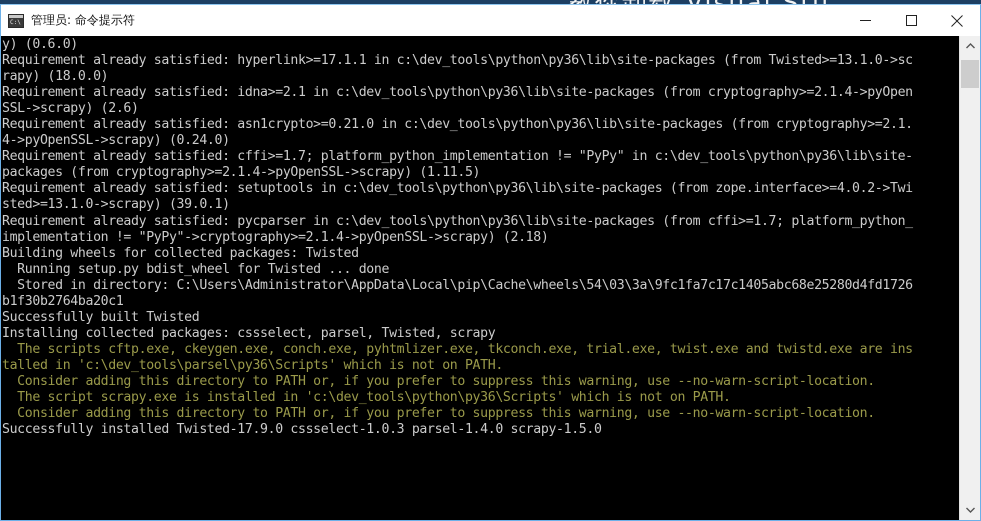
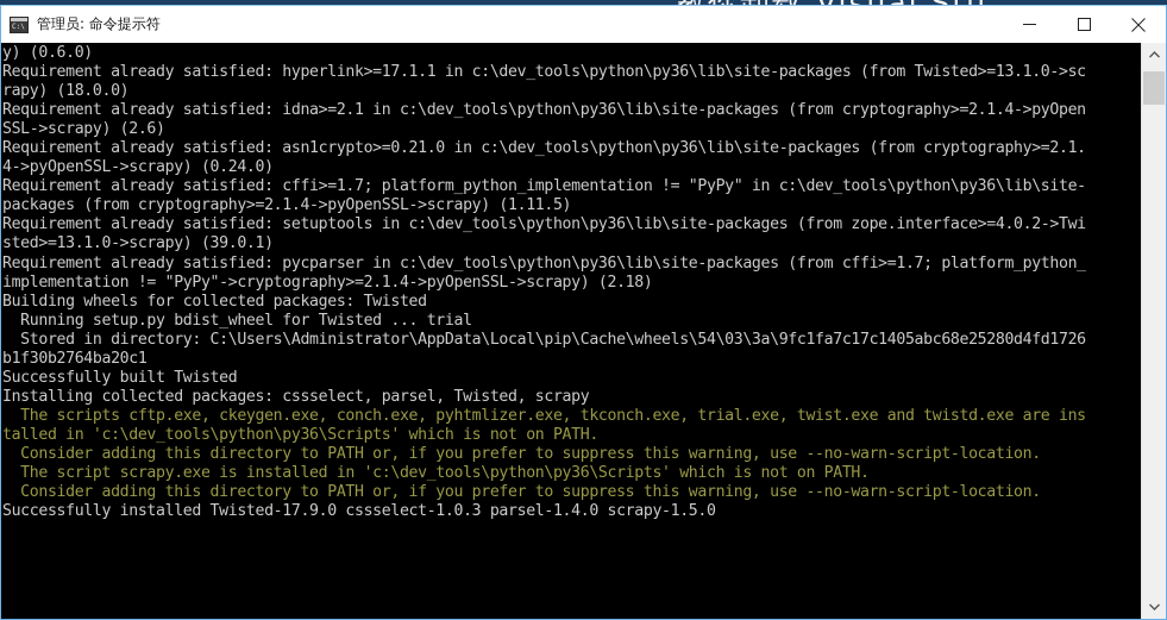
  教你卸载 Visual Stu
  管理员: 命令提示符
  y) (0.6.0)
  Requirement already satisfied: hyperlink>=17.1.1 in c:\dev_tools\python\py36\lib\site-packages (from Twisted>=13.1.0->sc
  rapy) (18.0.0)
  Requirement already satisfied: idna>=2.1 in c:\dev_tools\python\py36\lib\site-packages (from cryptography>=2.1.4->pyOpen
  SSL->scrapy) (2.6)
  Requirement already satisfied: asn1crypto>=0.21.0 in c:\dev_tools\python\py36\lib\site-packages (from cryptography>=2.1.
  4->pyOpenSSL->scrapy) (0.24.0)
  Requirement already satisfied: cffi>=1.7; platform_python_implementation != "PyPy" in c:\dev_tools\python\py36\lib\site-
  packages (from cryptography>=2.1.4->pyOpenSSL->scrapy) (1.11.5)
  Requirement already satisfied: setuptools in c:\dev_tools\python\py36\lib\site-packages (from zope.interface>=4.0.2->Twi
  sted>=13.1.0->scrapy) (39.0.1)
  Requirement already satisfied: pycparser in c:\dev_tools\python\py36\lib\site-packages (from cffi>=1.7; platform_python_
  implementation != "PyPy"->cryptography>=2.1.4->pyOpenSSL->scrapy) (2.18)
  Building wheels for collected packages: Twisted
- Running setup.py bdist_wheel for Twisted ... done
+ Running setup.py bdist_wheel for Twisted ... trial
  Stored in directory: C:\Users\Administrator\AppData\Local\pip\Cache\wheels\54\03\3a\9fc1fa7c17c1405abc68e25280d4fd1726
  b1f30b2764ba20c1
  Successfully built Twisted
  Installing collected packages: cssselect, parsel, Twisted, scrapy
  The scripts cftp.exe, ckeygen.exe, conch.exe, pyhtmlizer.exe, tkconch.exe, trial.exe, twist.exe and twistd.exe are ins
- talled in 'c:\dev_tools\parsel\py36\Scripts' which is not on PATH.
+ talled in 'c:\dev_tools\python\py36\Scripts' which is not on PATH.
  Consider adding this directory to PATH or, if you prefer to suppress this warning, use --no-warn-script-location.
  The script scrapy.exe is installed in 'c:\dev_tools\python\py36\Scripts' which is not on PATH.
  Consider adding this directory to PATH or, if you prefer to suppress this warning, use --no-warn-script-location.
  Successfully installed Twisted-17.9.0 cssselect-1.0.3 parsel-1.4.0 scrapy-1.5.0
